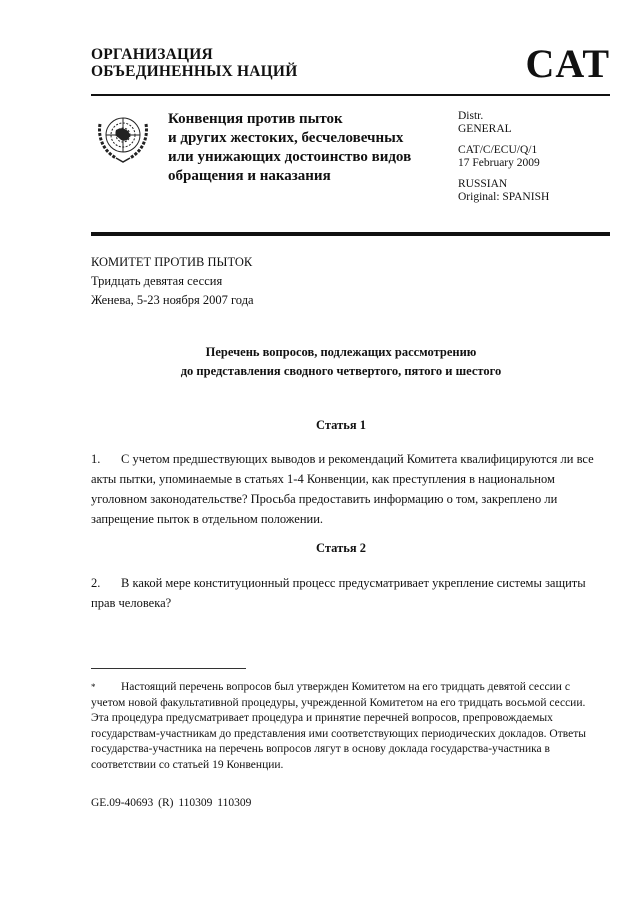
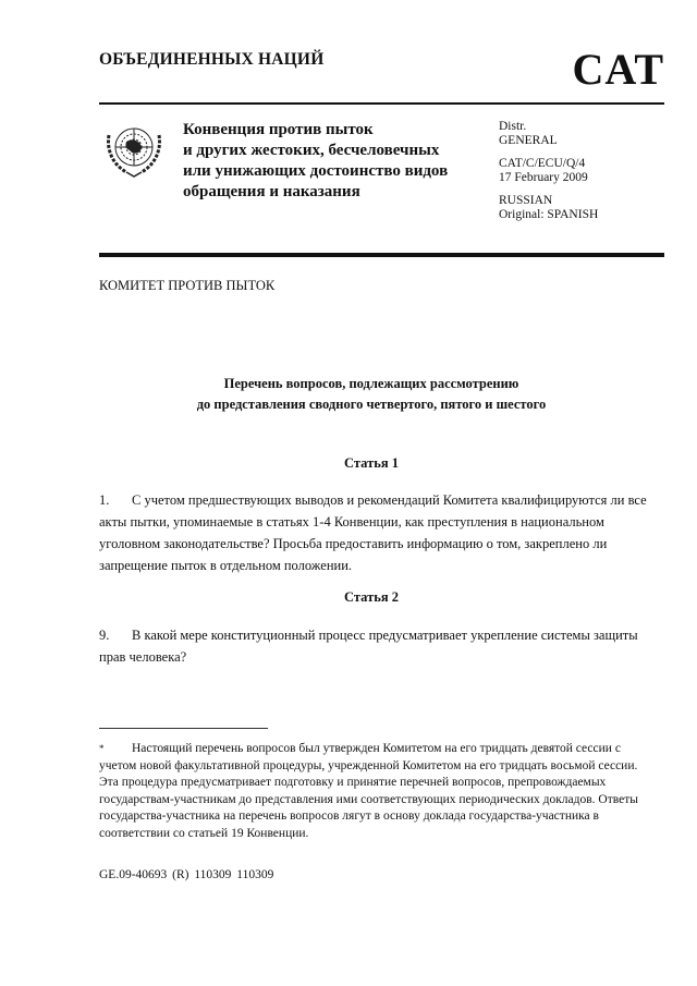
- ОРГАНИЗАЦИЯ
  ОБЪЕДИНЕННЫХ НАЦИЙ
  CAT
  Конвенция против пыток
  и других жестоких, бесчеловечных
  или унижающих достоинство видов
  обращения и наказания
  Distr.
  GENERAL
- CAT/C/ECU/Q/1
+ CAT/C/ECU/Q/4
  17 February 2009
  RUSSIAN
  Original: SPANISH
  КОМИТЕТ ПРОТИВ ПЫТОК
- Тридцать девятая сессия
- Женева, 5-23 ноября 2007 года
  Перечень вопросов, подлежащих рассмотрению
  до представления сводного четвертого, пятого и шестого
  Статья 1
  1. С учетом предшествующих выводов и рекомендаций Комитета квалифицируются ли все акты пытки, упоминаемые в статьях 1-4 Конвенции, как преступления в национальном уголовном законодательстве? Просьба предоставить информацию о том, закреплено ли запрещение пыток в отдельном положении.
  Статья 2
- 2. В какой мере конституционный процесс предусматривает укрепление системы защиты прав человека?
+ 9. В какой мере конституционный процесс предусматривает укрепление системы защиты прав человека?
- * Настоящий перечень вопросов был утвержден Комитетом на его тридцать девятой сессии с учетом новой факультативной процедуры, учрежденной Комитетом на его тридцать восьмой сессии. Эта процедура предусматривает процедура и принятие перечней вопросов, препровождаемых государствам-участникам до представления ими соответствующих периодических докладов. Ответы государства-участника на перечень вопросов лягут в основу доклада государства-участника в соответствии со статьей 19 Конвенции.
+ * Настоящий перечень вопросов был утвержден Комитетом на его тридцать девятой сессии с учетом новой факультативной процедуры, учрежденной Комитетом на его тридцать восьмой сессии. Эта процедура предусматривает подготовку и принятие перечней вопросов, препровождаемых государствам-участникам до представления ими соответствующих периодических докладов. Ответы государства-участника на перечень вопросов лягут в основу доклада государства-участника в соответствии со статьей 19 Конвенции.
  GE.09-40693 (R) 110309 110309
